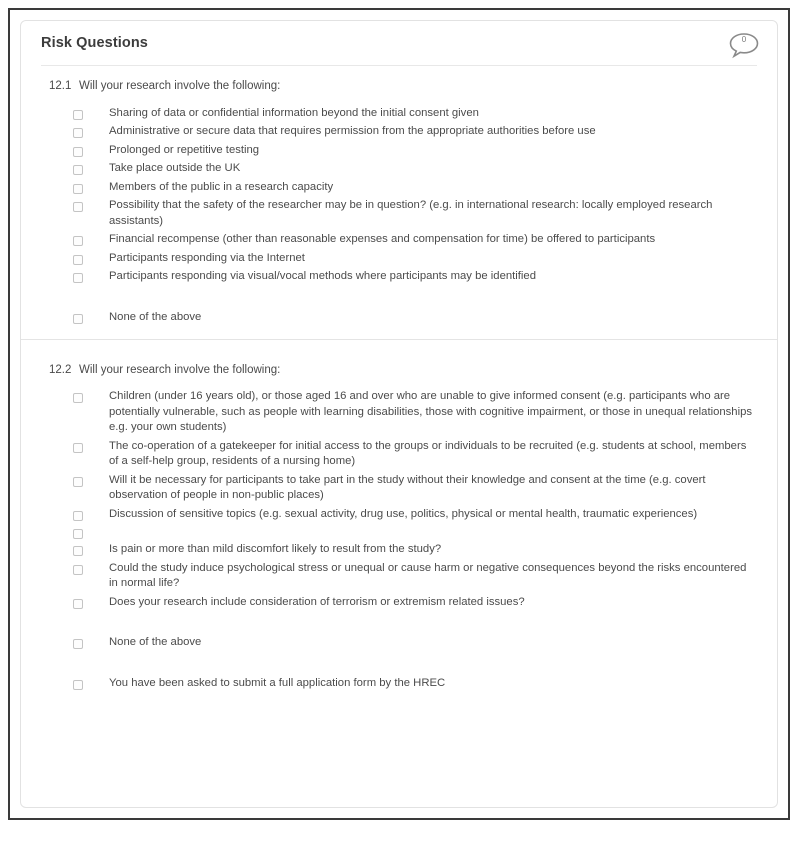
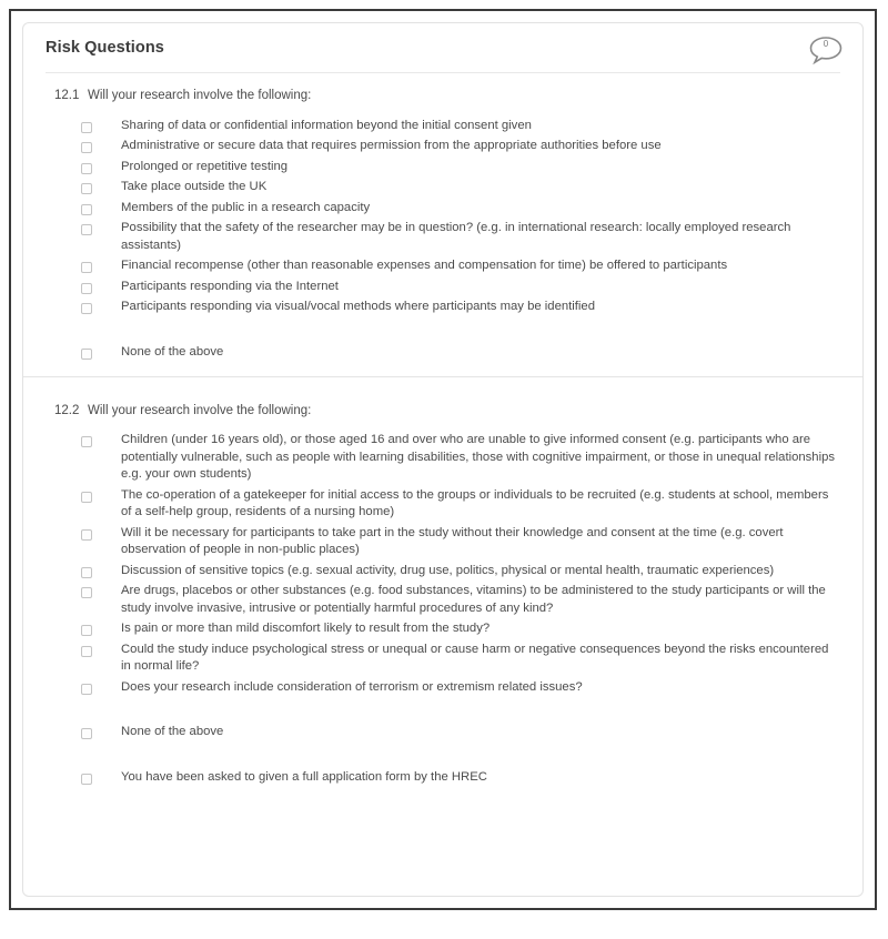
  Risk Questions
  0
  12.1
  Will your research involve the following:
  Sharing of data or confidential information beyond the initial consent given
  Administrative or secure data that requires permission from the appropriate authorities before use
  Prolonged or repetitive testing
  Take place outside the UK
  Members of the public in a research capacity
  Possibility that the safety of the researcher may be in question? (e.g. in international research: locally employed research assistants)
  Financial recompense (other than reasonable expenses and compensation for time) be offered to participants
  Participants responding via the Internet
  Participants responding via visual/vocal methods where participants may be identified
  None of the above
  12.2
  Will your research involve the following:
  Children (under 16 years old), or those aged 16 and over who are unable to give informed consent (e.g. participants who are potentially vulnerable, such as people with learning disabilities, those with cognitive impairment, or those in unequal relationships e.g. your own students)
  The co-operation of a gatekeeper for initial access to the groups or individuals to be recruited (e.g. students at school, members of a self-help group, residents of a nursing home)
  Will it be necessary for participants to take part in the study without their knowledge and consent at the time (e.g. covert observation of people in non-public places)
  Discussion of sensitive topics (e.g. sexual activity, drug use, politics, physical or mental health, traumatic experiences)
+ Are drugs, placebos or other substances (e.g. food substances, vitamins) to be administered to the study participants or will the study involve invasive, intrusive or potentially harmful procedures of any kind?
  Is pain or more than mild discomfort likely to result from the study?
  Could the study induce psychological stress or unequal or cause harm or negative consequences beyond the risks encountered in normal life?
  Does your research include consideration of terrorism or extremism related issues?
  None of the above
- You have been asked to submit a full application form by the HREC
+ You have been asked to given a full application form by the HREC
